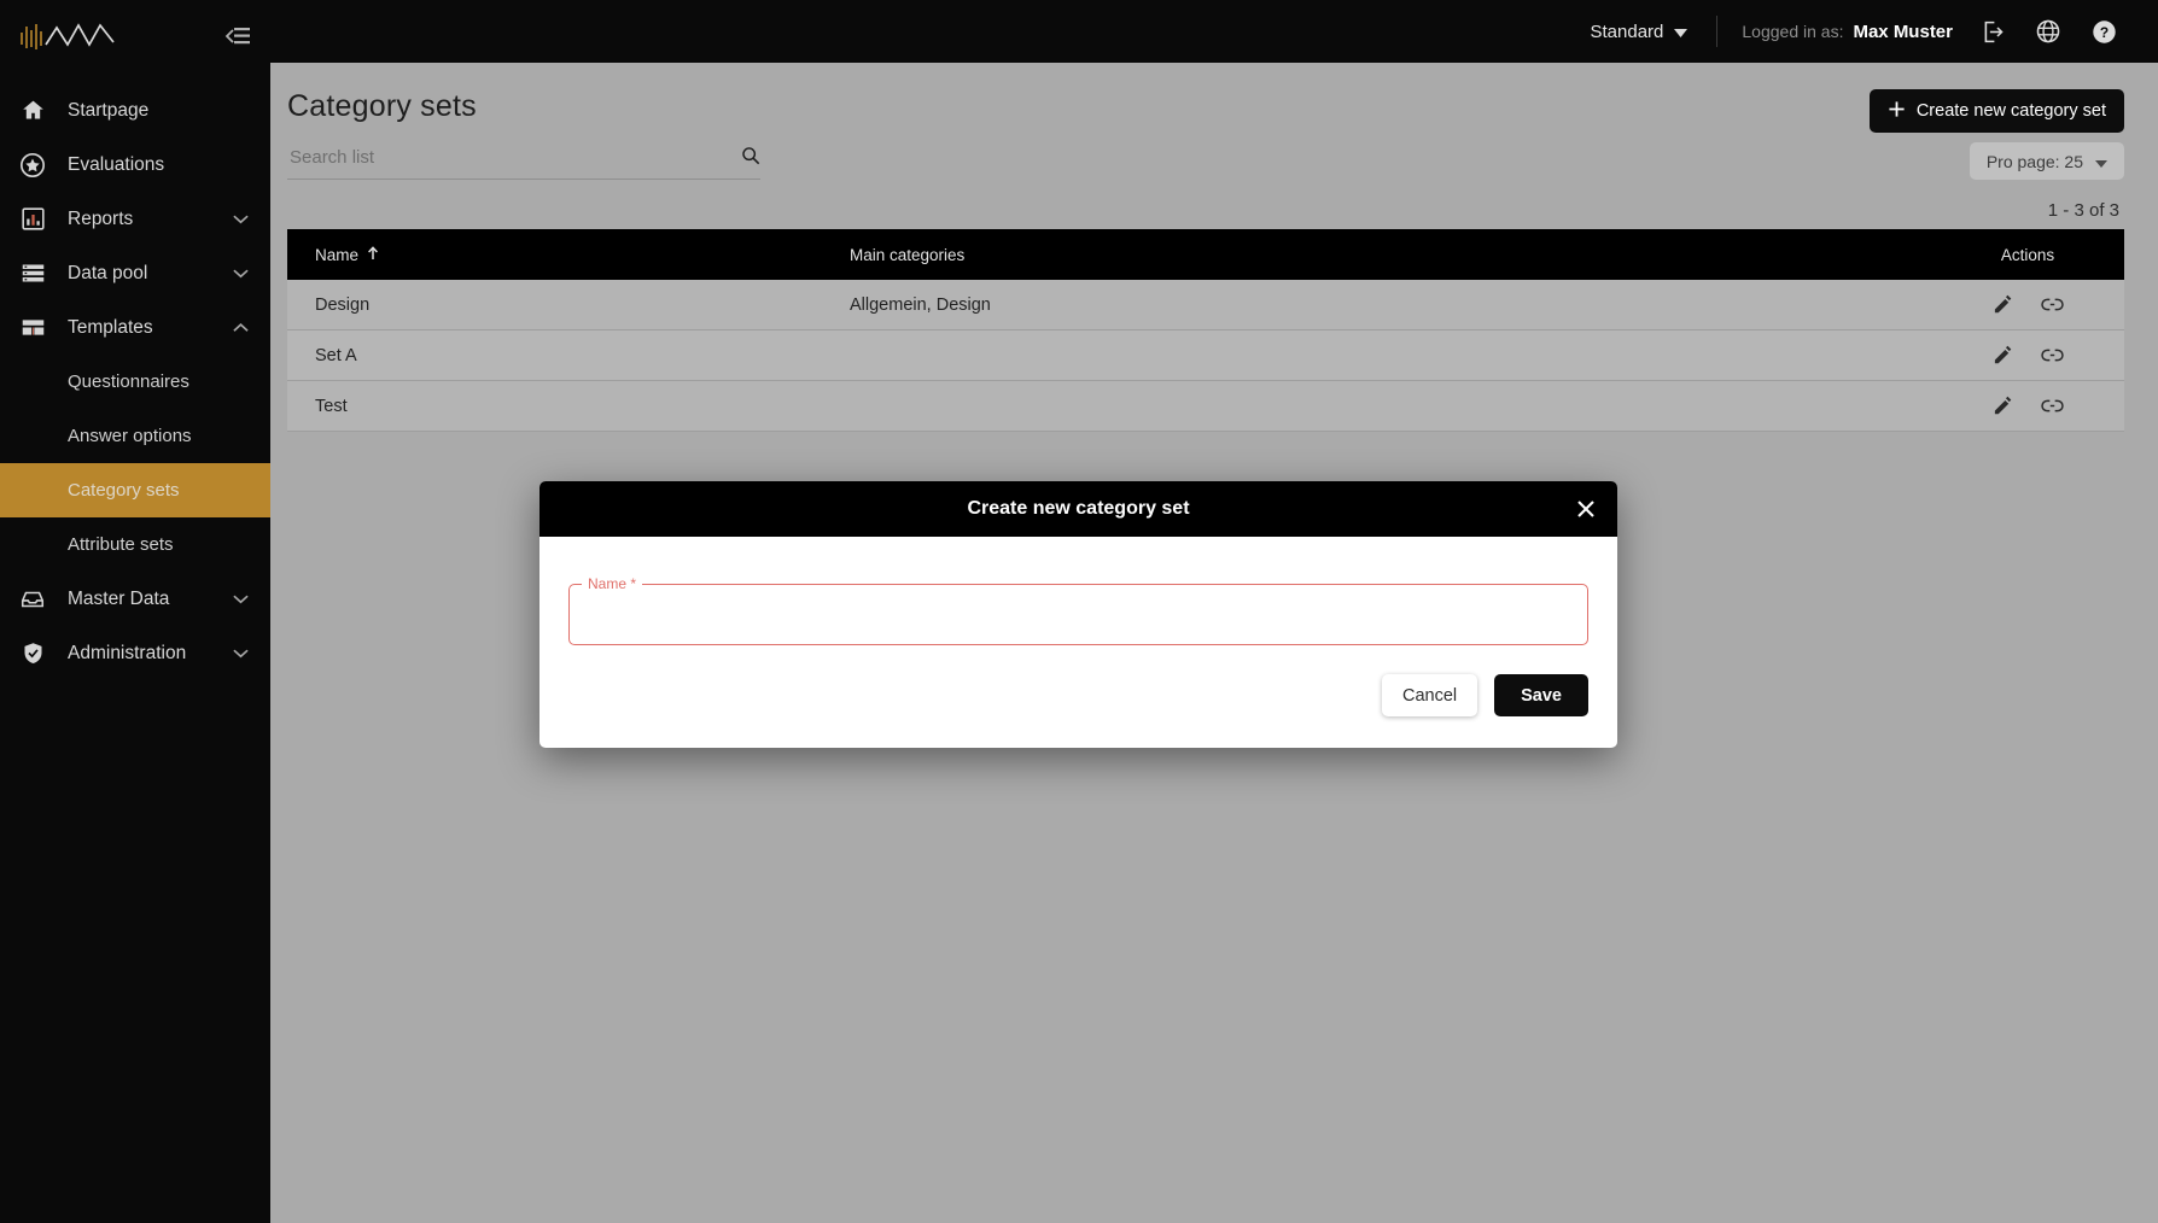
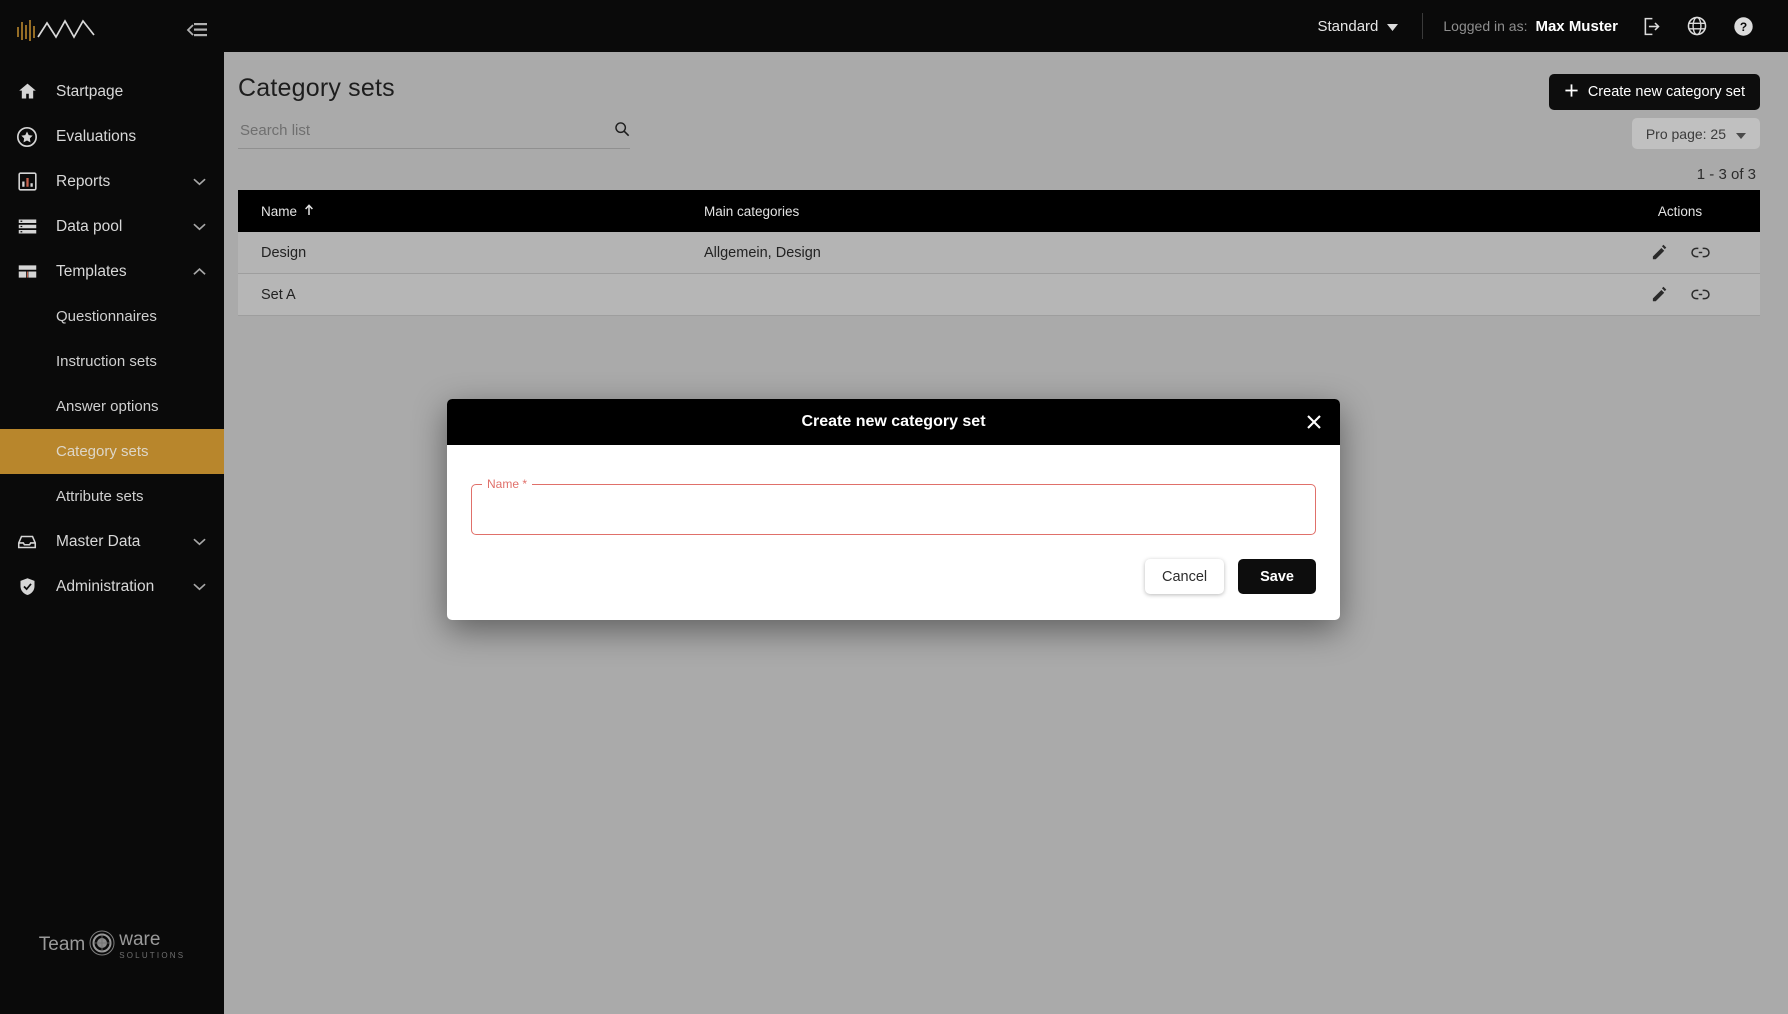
  Startpage
  Evaluations
  Reports
  Data pool
  Templates
  Questionnaires
+ Instruction sets
  Answer options
  Category sets
  Attribute sets
  Master Data
  Administration
+ Team
+ ware
+ SOLUTIONS
  Standard
  Logged in as:
  Max Muster
  ?
  Category sets
  Create new category set
  Search list
  Pro page: 25
  1 - 3 of 3
  Name
  Main categories
  Actions
  Design
  Allgemein, Design
  Set A
- Test
  Create new category set
  Name *
  Cancel
  Save
